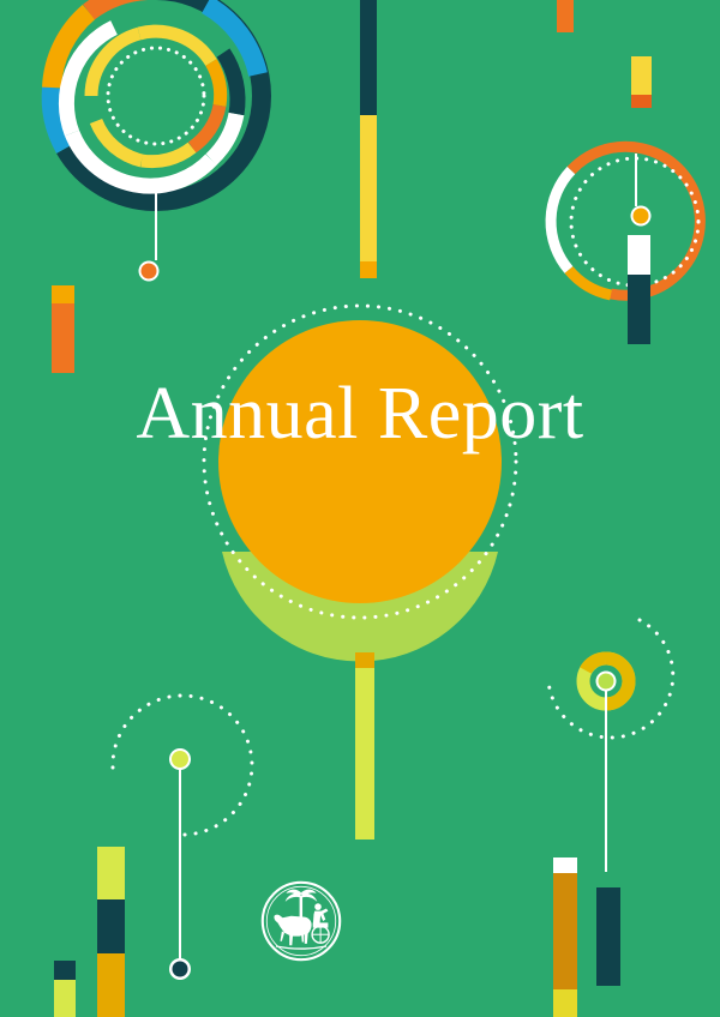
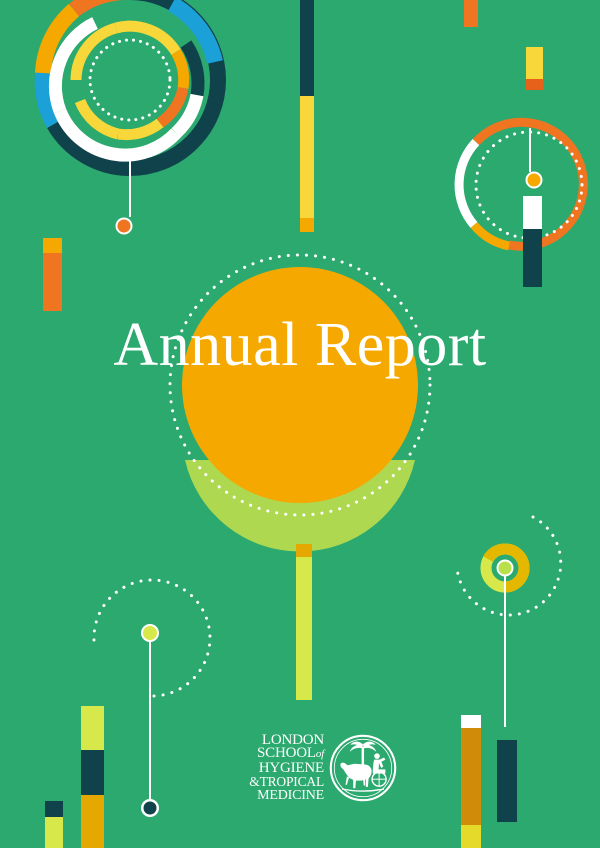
  Annual Report
+ LONDON
+ SCHOOLof
+ HYGIENE
+ &TROPICAL
+ MEDICINE
